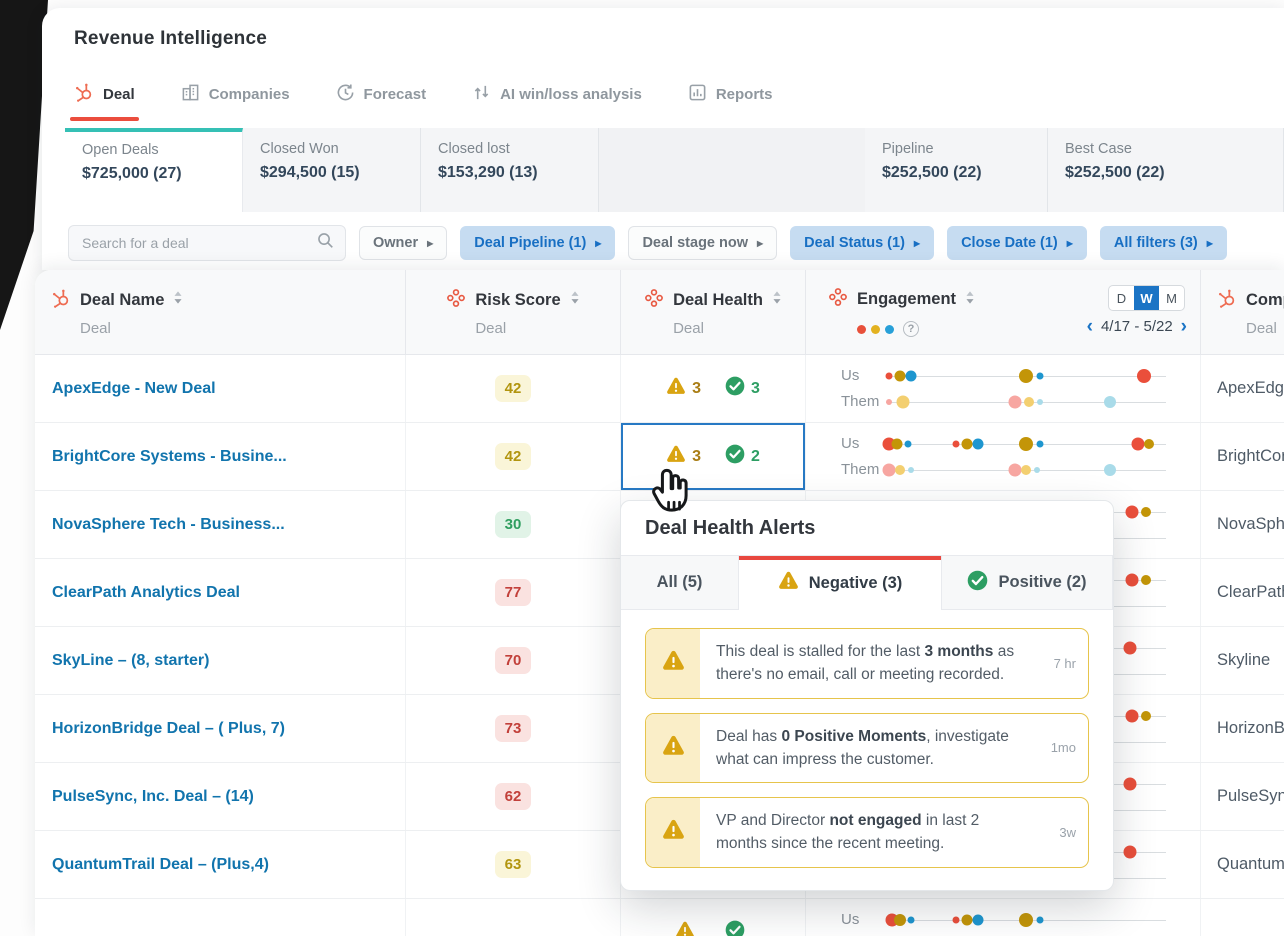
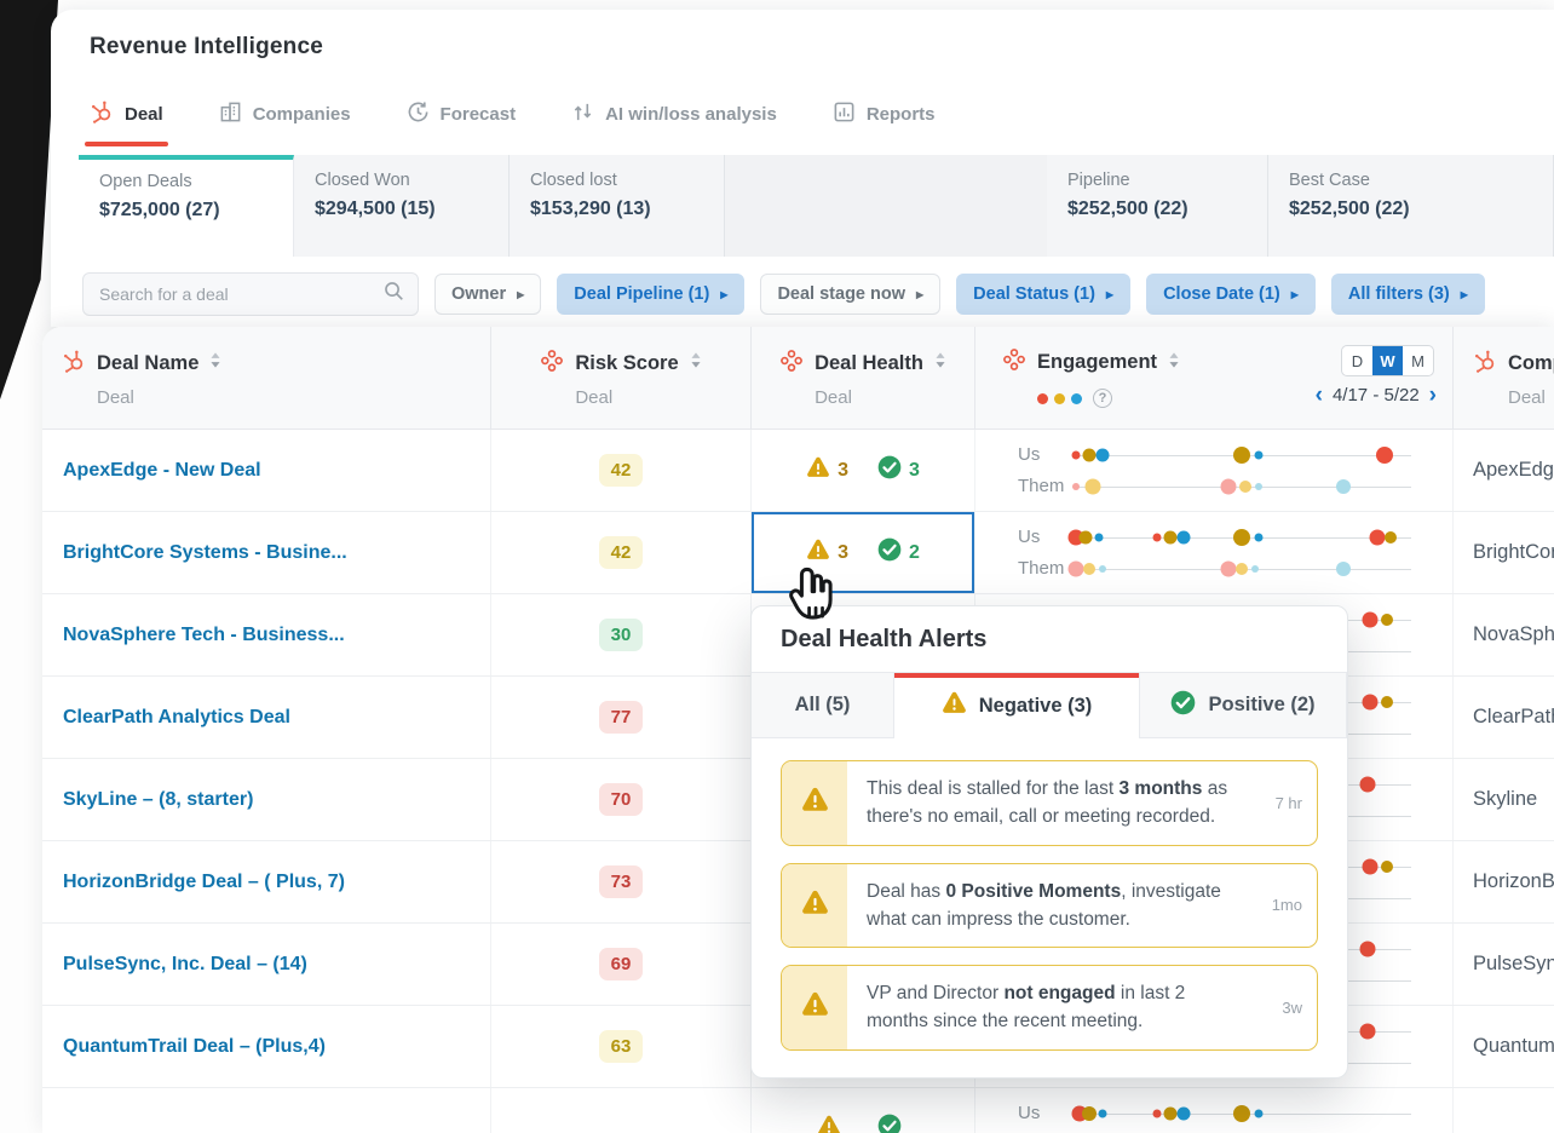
  Revenue Intelligence
  Deal
  Companies
  Forecast
  AI win/loss analysis
  Reports
  Open Deals
  $725,000 (27)
  Closed Won
  $294,500 (15)
  Closed lost
  $153,290 (13)
  Pipeline
  $252,500 (22)
  Best Case
  $252,500 (22)
  Search for a deal
  Owner
  ▶
  Deal Pipeline (1)
  ▶
  Deal stage now
  ▶
  Deal Status (1)
  ▶
  Close Date (1)
  ▶
  All filters (3)
  ▶
  Deal Name
  Deal
  Risk Score
  Deal
  Deal Health
  Deal
  Engagement
  ?
  D
  W
  M
  ‹
  4/17 - 5/22
  ›
  Deal
  ApexEdge - New Deal
  42
  3
  3
  Us
  Them
  ApexEdg
  BrightCore Systems - Busine...
  42
  3
  2
  Us
  Them
  BrightCo
  NovaSphere Tech - Business...
  30
  NovaSph
  ClearPath Analytics Deal
  77
  ClearPat
  SkyLine – (8, starter)
  70
  Skyline
  HorizonBridge Deal – ( Plus, 7)
  73
  PulseSync, Inc. Deal – (14)
- 62
+ 69
  PulseSyn
  QuantumTrail Deal – (Plus,4)
  63
  Us
  Deal Health Alerts
  All (5)
  Negative (3)
  Positive (2)
  This deal is stalled for the last 3 months as there's no email, call or meeting recorded.
  7 hr
  Deal has 0 Positive Moments, investigate what can impress the customer.
  1mo
  VP and Director not engaged in last 2 months since the recent meeting.
  3w
